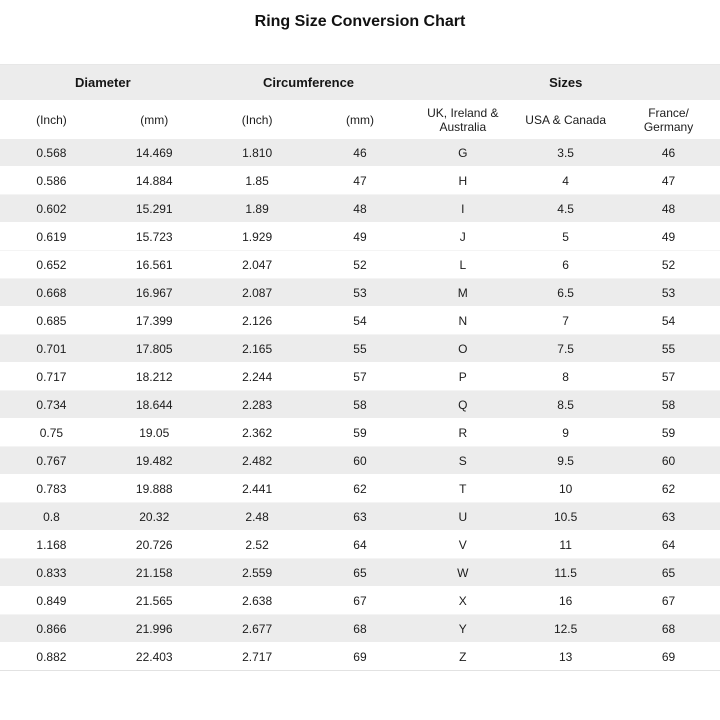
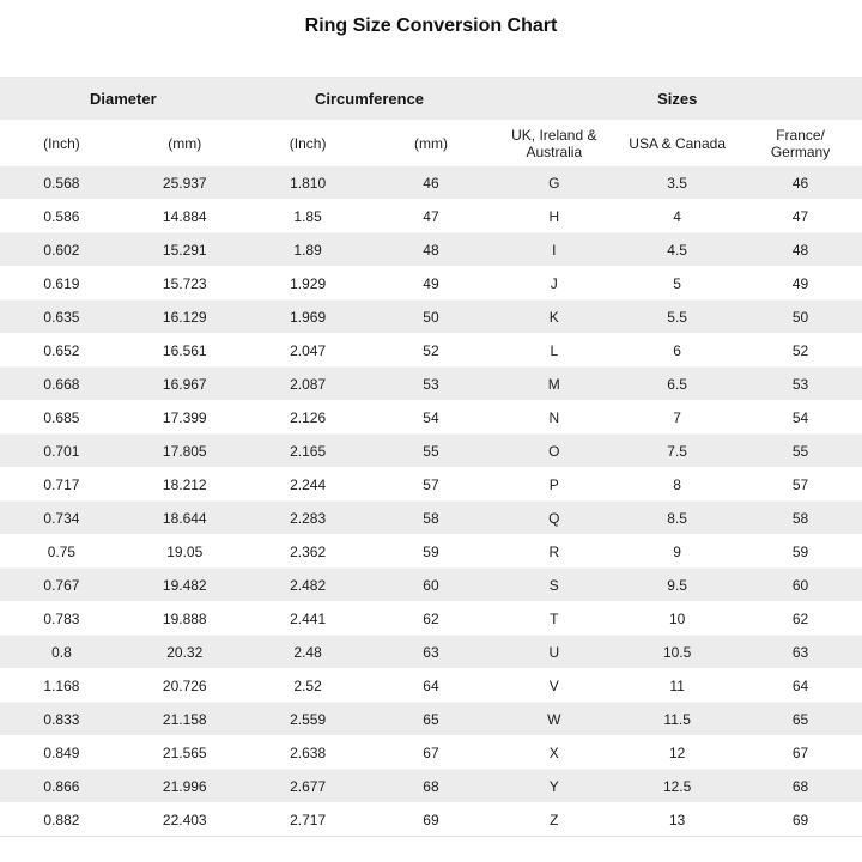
  Ring Size Conversion Chart
  Diameter	Circumference	Sizes
  (Inch)	(mm)	(Inch)	(mm)	UK, Ireland & Australia	USA & Canada	France/ Germany
- 0.568	14.469	1.810	46	G	3.5	46
+ 0.568	25.937	1.810	46	G	3.5	46
  0.586	14.884	1.85	47	H	4	47
  0.602	15.291	1.89	48	I	4.5	48
  0.619	15.723	1.929	49	J	5	49
+ 0.635	16.129	1.969	50	K	5.5	50
  0.652	16.561	2.047	52	L	6	52
  0.668	16.967	2.087	53	M	6.5	53
  0.685	17.399	2.126	54	N	7	54
  0.701	17.805	2.165	55	O	7.5	55
  0.717	18.212	2.244	57	P	8	57
  0.734	18.644	2.283	58	Q	8.5	58
  0.75	19.05	2.362	59	R	9	59
  0.767	19.482	2.482	60	S	9.5	60
  0.783	19.888	2.441	62	T	10	62
  0.8	20.32	2.48	63	U	10.5	63
  1.168	20.726	2.52	64	V	11	64
  0.833	21.158	2.559	65	W	11.5	65
- 0.849	21.565	2.638	67	X	16	67
+ 0.849	21.565	2.638	67	X	12	67
  0.866	21.996	2.677	68	Y	12.5	68
  0.882	22.403	2.717	69	Z	13	69
